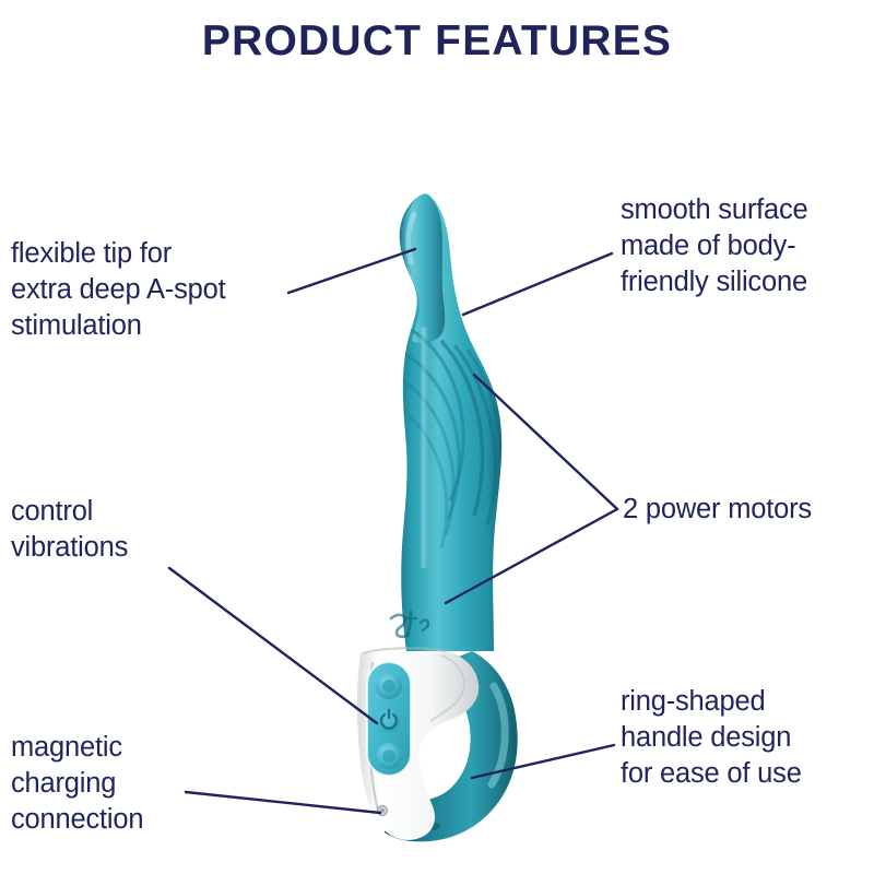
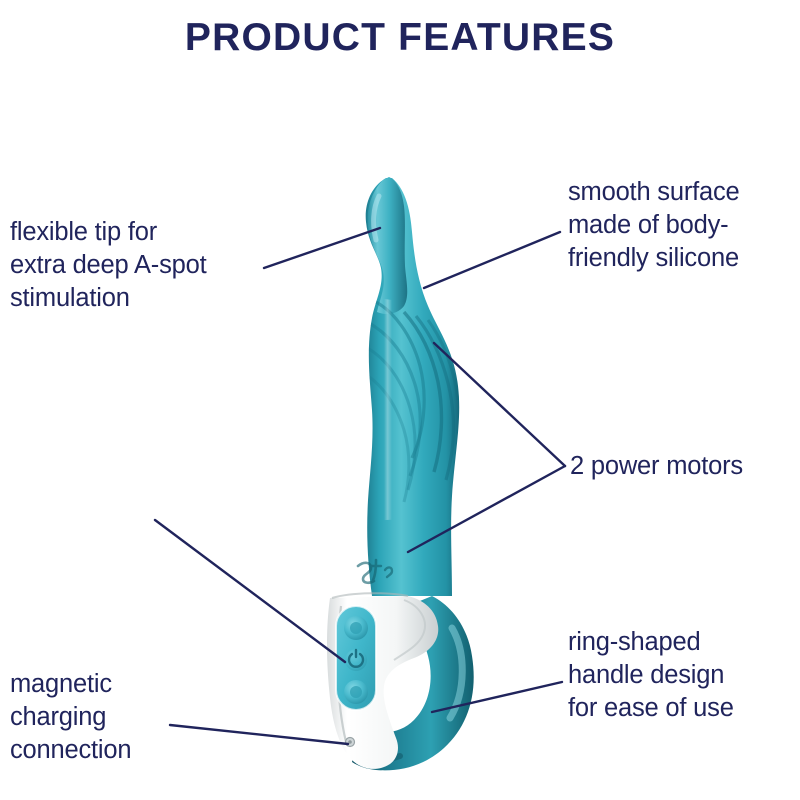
  PRODUCT FEATURES
  flexible tip for
  extra deep A-spot
  stimulation
  smooth surface
  made of body-
  friendly silicone
- control
- vibrations
  2 power motors
  magnetic
  charging
  connection
  ring-shaped
  handle design
  for ease of use
